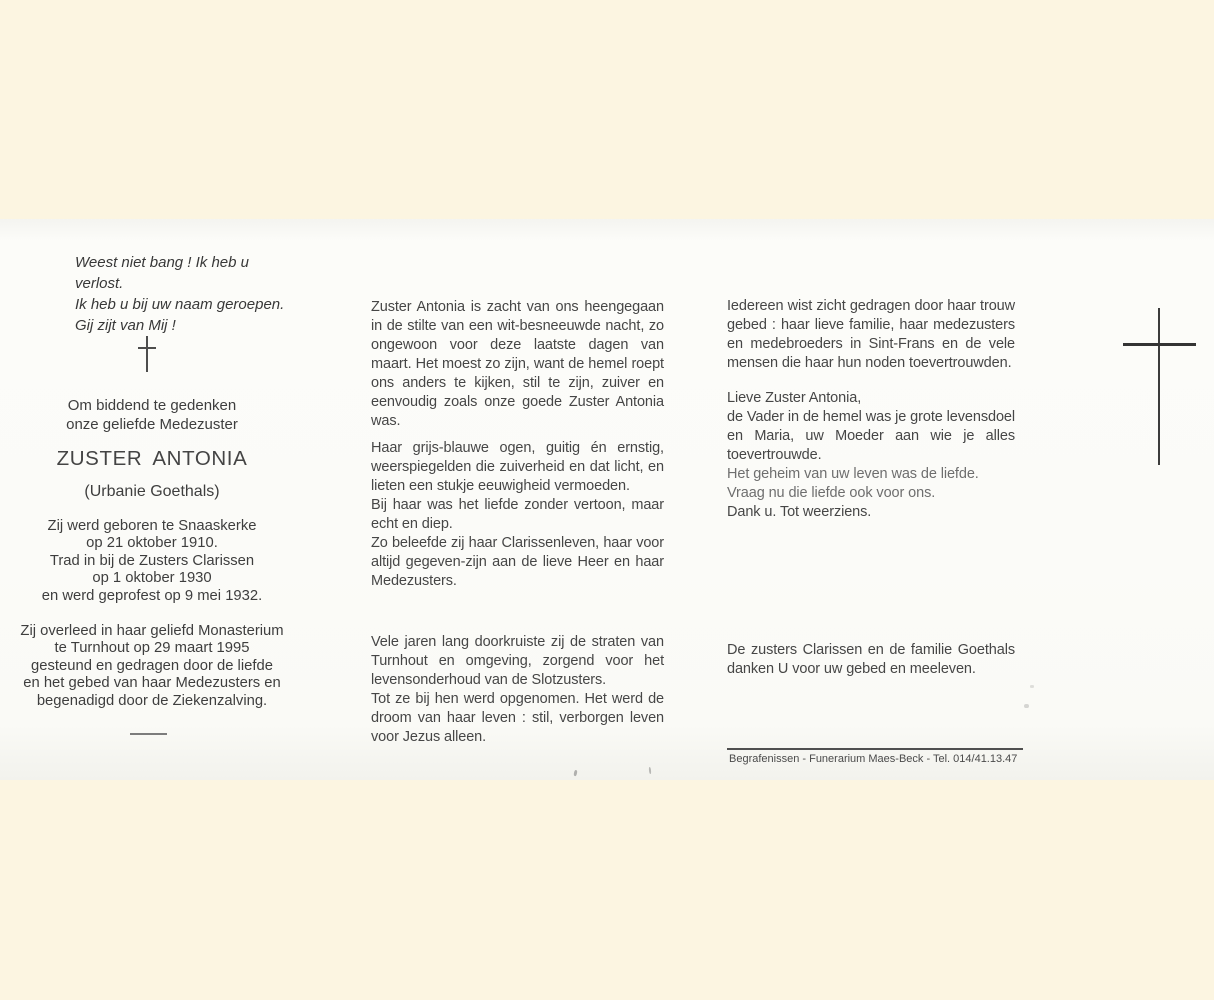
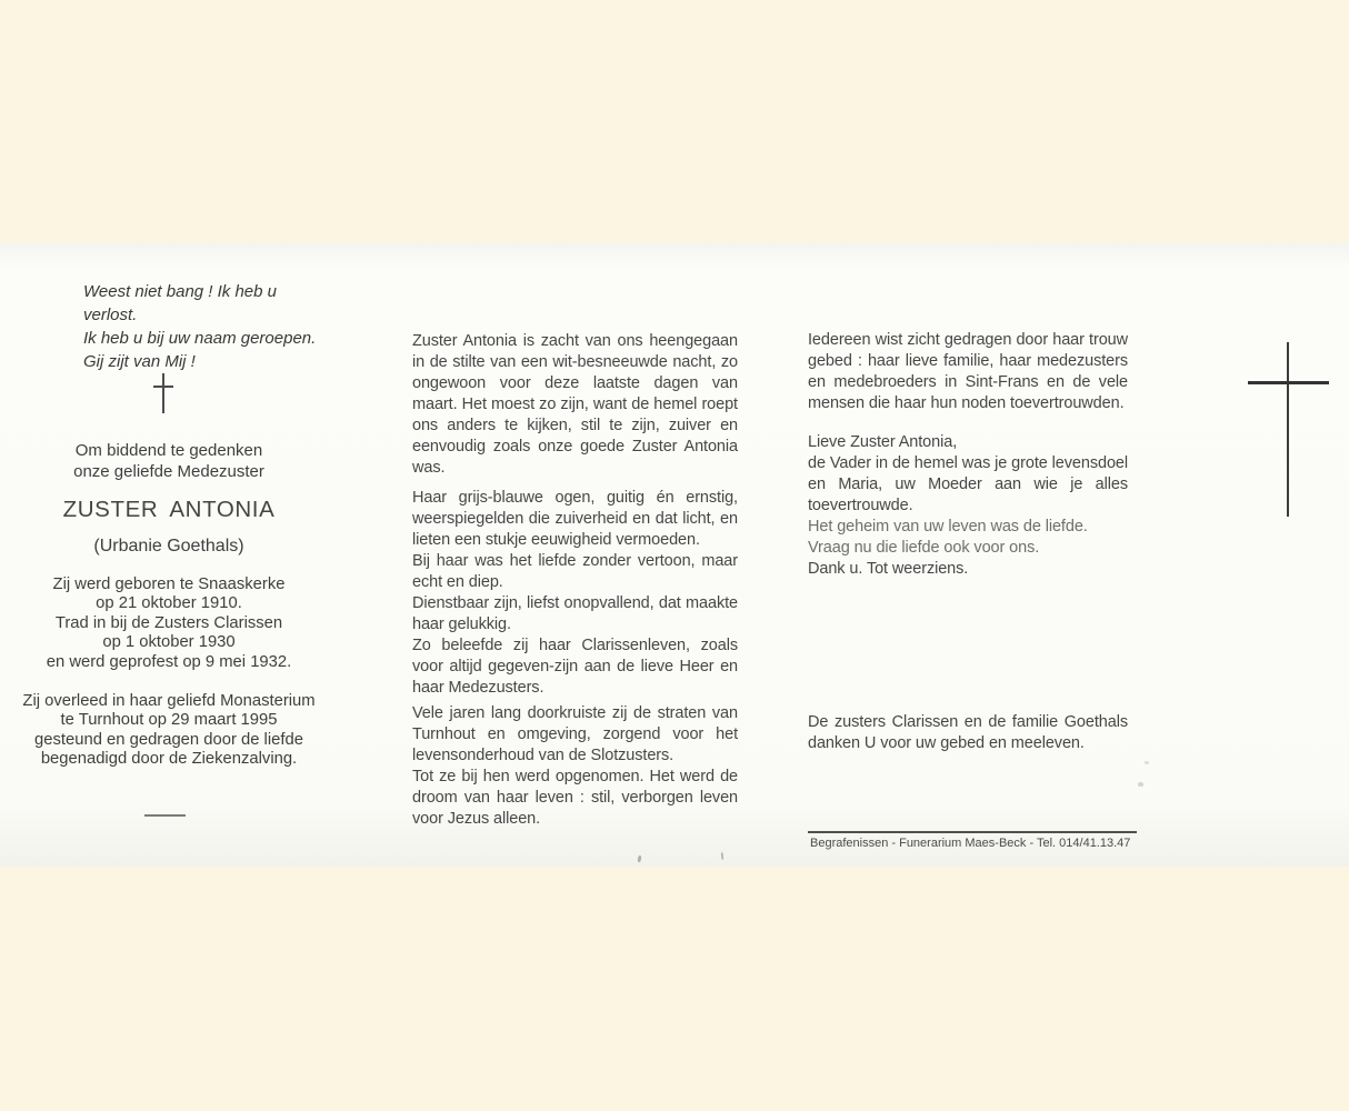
  Weest niet bang ! Ik heb u verlost.
  Ik heb u bij uw naam geroepen.
  Gij zijt van Mij !
  Om biddend te gedenken
  onze geliefde Medezuster
  ZUSTER ANTONIA
  (Urbanie Goethals)
  Zij werd geboren te Snaaskerke
  op 21 oktober 1910.
  Trad in bij de Zusters Clarissen
  op 1 oktober 1930
  en werd geprofest op 9 mei 1932.
  Zij overleed in haar geliefd Monasterium
  te Turnhout op 29 maart 1995
  gesteund en gedragen door de liefde
- en het gebed van haar Medezusters en
  begenadigd door de Ziekenzalving.
  Zuster Antonia is zacht van ons heengegaan in de stilte van een wit-besneeuwde nacht, zo ongewoon voor deze laatste dagen van maart. Het moest zo zijn, want de hemel roept ons anders te kijken, stil te zijn, zuiver en eenvoudig zoals onze goede Zuster Antonia was.
  Haar grijs-blauwe ogen, guitig én ernstig, weerspiegelden die zuiverheid en dat licht, en lieten een stukje eeuwigheid vermoeden.
  Bij haar was het liefde zonder vertoon, maar echt en diep.
+ Dienstbaar zijn, liefst onopvallend, dat maakte haar gelukkig.
- Zo beleefde zij haar Clarissenleven, haar voor altijd gegeven-zijn aan de lieve Heer en haar Medezusters.
+ Zo beleefde zij haar Clarissenleven, zoals voor altijd gegeven-zijn aan de lieve Heer en haar Medezusters.
  Vele jaren lang doorkruiste zij de straten van Turnhout en omgeving, zorgend voor het levensonderhoud van de Slotzusters.
  Tot ze bij hen werd opgenomen. Het werd de droom van haar leven : stil, verborgen leven voor Jezus alleen.
  Iedereen wist zicht gedragen door haar trouw gebed : haar lieve familie, haar medezusters en medebroeders in Sint-Frans en de vele mensen die haar hun noden toevertrouwden.
  Lieve Zuster Antonia,
  de Vader in de hemel was je grote levensdoel en Maria, uw Moeder aan wie je alles toevertrouwde.
  Het geheim van uw leven was de liefde.
  Vraag nu die liefde ook voor ons.
  Dank u. Tot weerziens.
  De zusters Clarissen en de familie Goethals danken U voor uw gebed en meeleven.
  Begrafenissen - Funerarium Maes-Beck - Tel. 014/41.13.47
